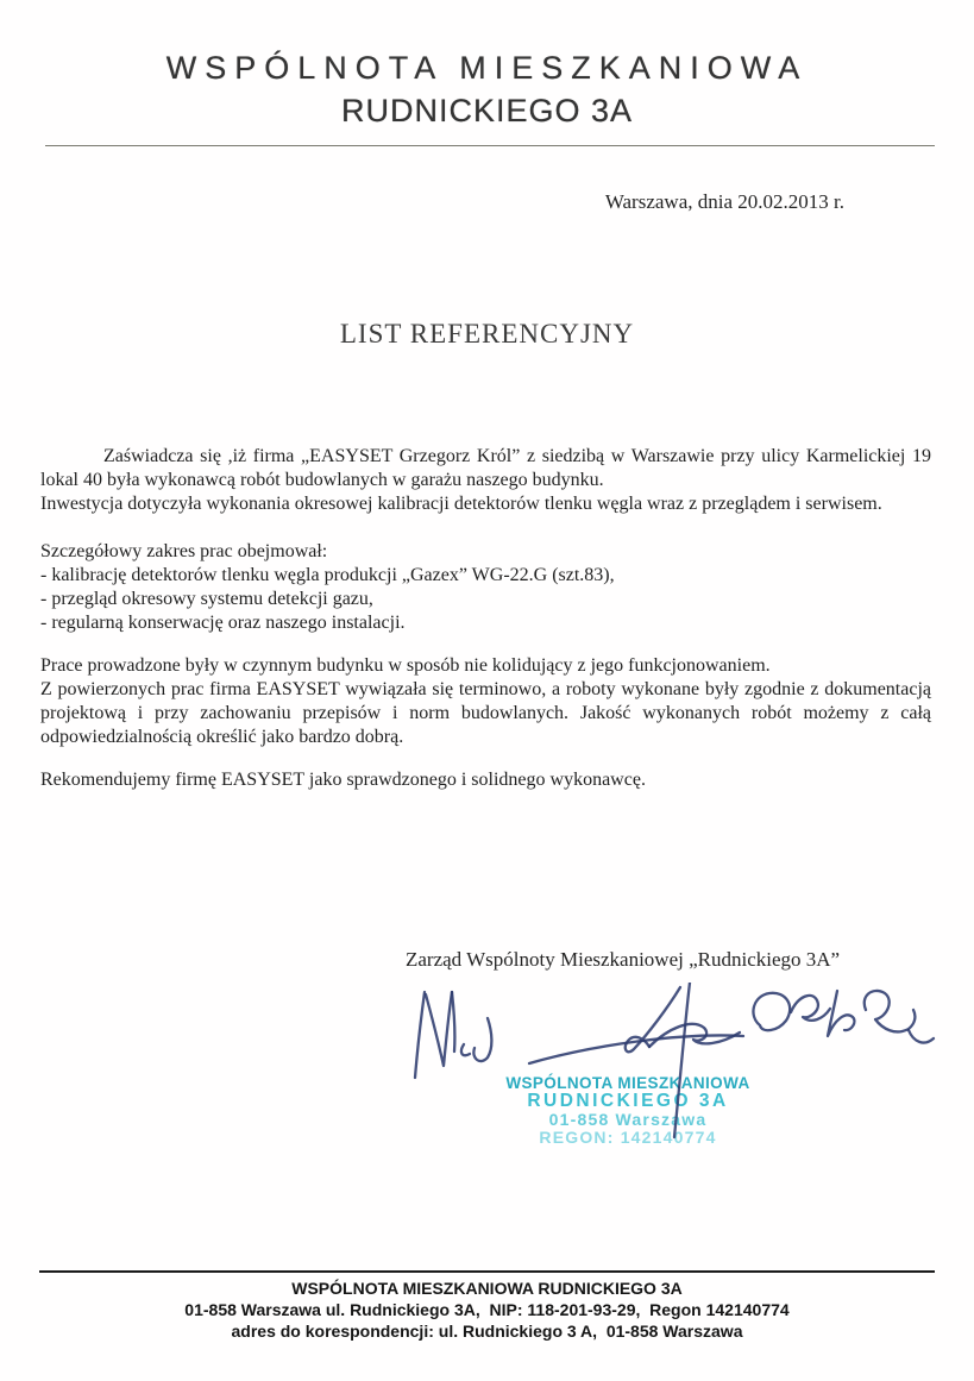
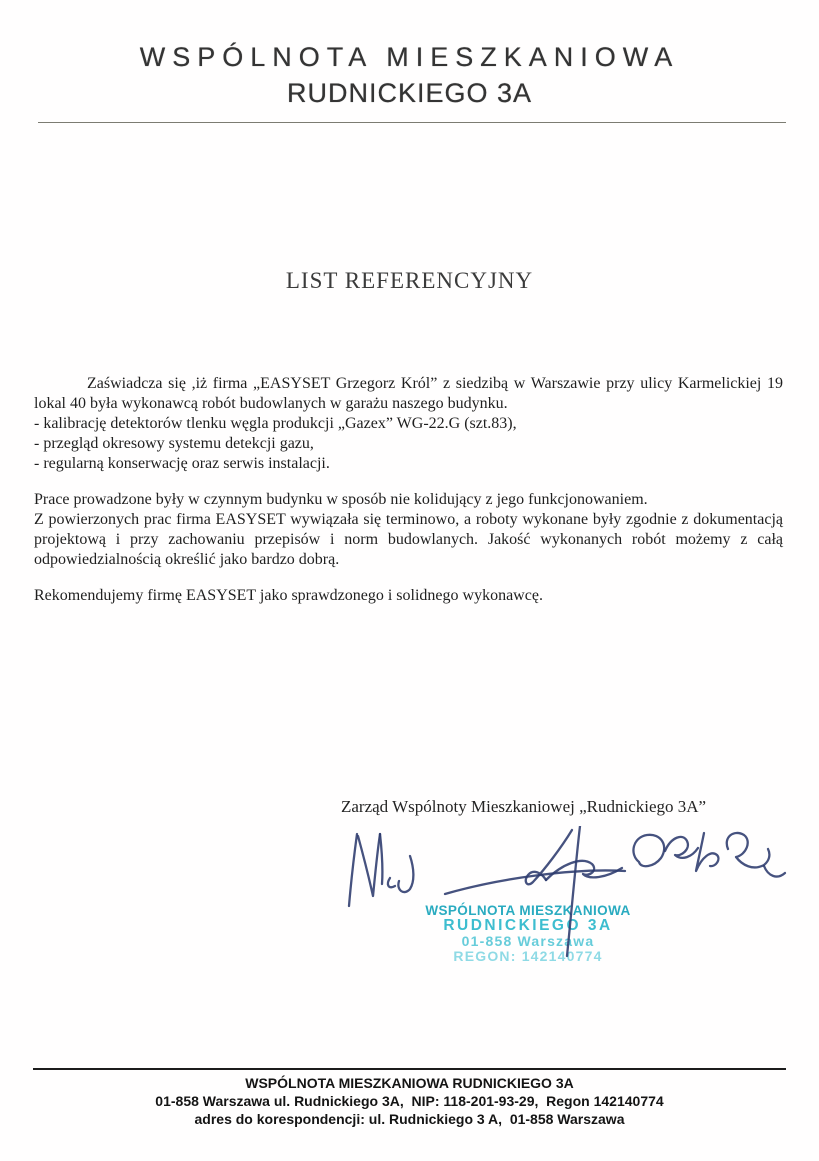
  WSPÓLNOTA MIESZKANIOWA
  RUDNICKIEGO 3A
- Warszawa, dnia 20.02.2013 r.
  LIST REFERENCYJNY
  Zaświadcza się ,iż firma „EASYSET Grzegorz Król” z siedzibą w Warszawie przy ulicy Karmelickiej 19 lokal 40 była wykonawcą robót budowlanych w garażu naszego budynku.
- Inwestycja dotyczyła wykonania okresowej kalibracji detektorów tlenku węgla wraz z przeglądem i serwisem.
- Szczegółowy zakres prac obejmował:
  - kalibrację detektorów tlenku węgla produkcji „Gazex” WG-22.G (szt.83),
  - przegląd okresowy systemu detekcji gazu,
- - regularną konserwację oraz naszego instalacji.
+ - regularną konserwację oraz serwis instalacji.
  Prace prowadzone były w czynnym budynku w sposób nie kolidujący z jego funkcjonowaniem.
  Z powierzonych prac firma EASYSET wywiązała się terminowo, a roboty wykonane były zgodnie z dokumentacją projektową i przy zachowaniu przepisów i norm budowlanych. Jakość wykonanych robót możemy z całą odpowiedzialnością określić jako bardzo dobrą.
  Rekomendujemy firmę EASYSET jako sprawdzonego i solidnego wykonawcę.
  Zarząd Wspólnoty Mieszkaniowej „Rudnickiego 3A”
  WSPÓLNOTA MIESZKANIOWA
  RUDNICKIEGO 3A
  01-858 Warszawa
  REGON: 142140774
  WSPÓLNOTA MIESZKANIOWA RUDNICKIEGO 3A
  01-858 Warszawa ul. Rudnickiego 3A, NIP: 118-201-93-29, Regon 142140774
  adres do korespondencji: ul. Rudnickiego 3 A, 01-858 Warszawa
